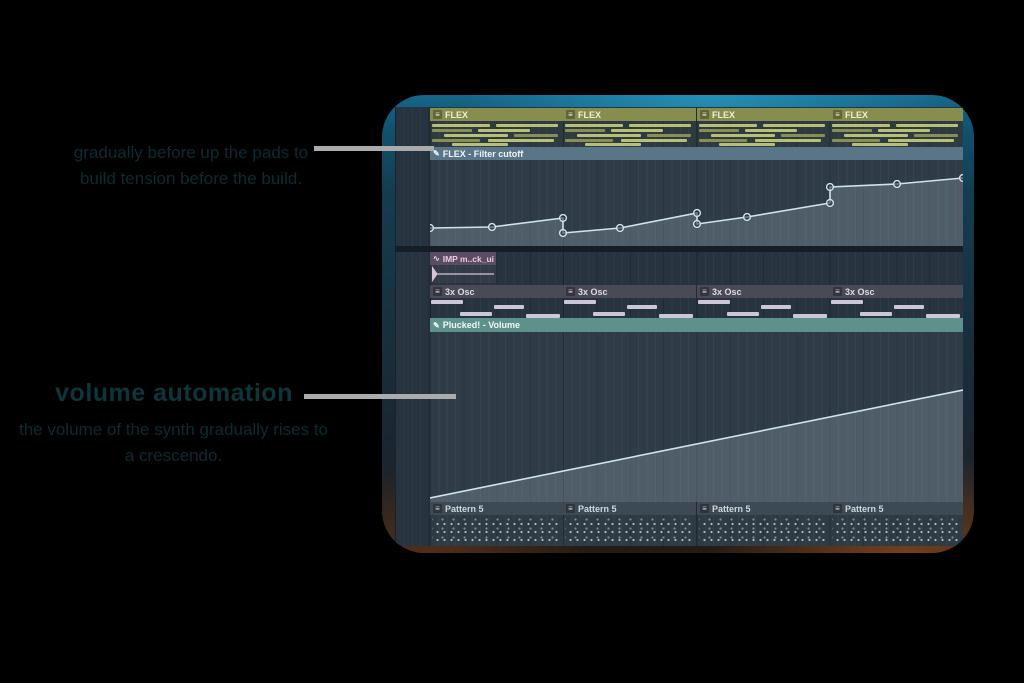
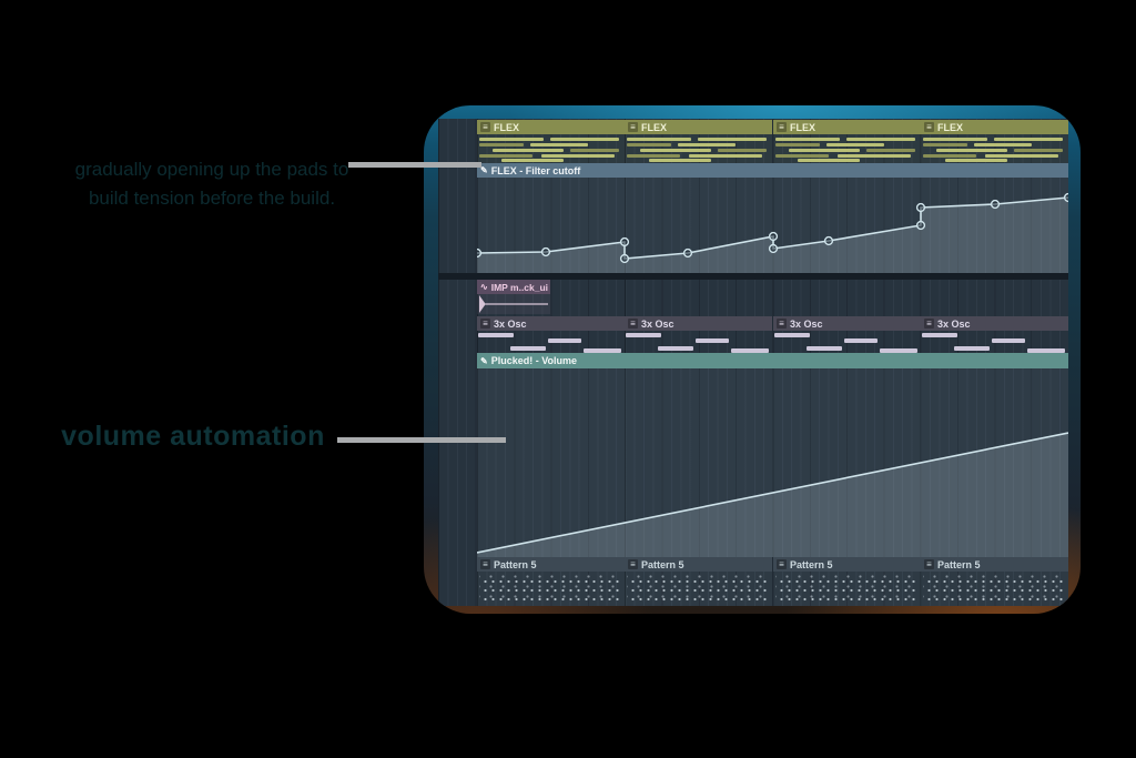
- gradually before up the pads to
+ gradually opening up the pads to
  build tension before the build.
  volume automation
- the volume of the synth gradually rises to
- a crescendo.
  ≡
  FLEX
  ≡
  FLEX
  ≡
  FLEX
  ≡
  FLEX
  ✎
  FLEX - Filter cutoff
  ∿
  IMP m..ck_ui
  ≡
  3x Osc
  ≡
  3x Osc
  ≡
  3x Osc
  ≡
  3x Osc
  ✎
  Plucked! - Volume
  ≡
  Pattern 5
  ≡
  Pattern 5
  ≡
  Pattern 5
  ≡
  Pattern 5
